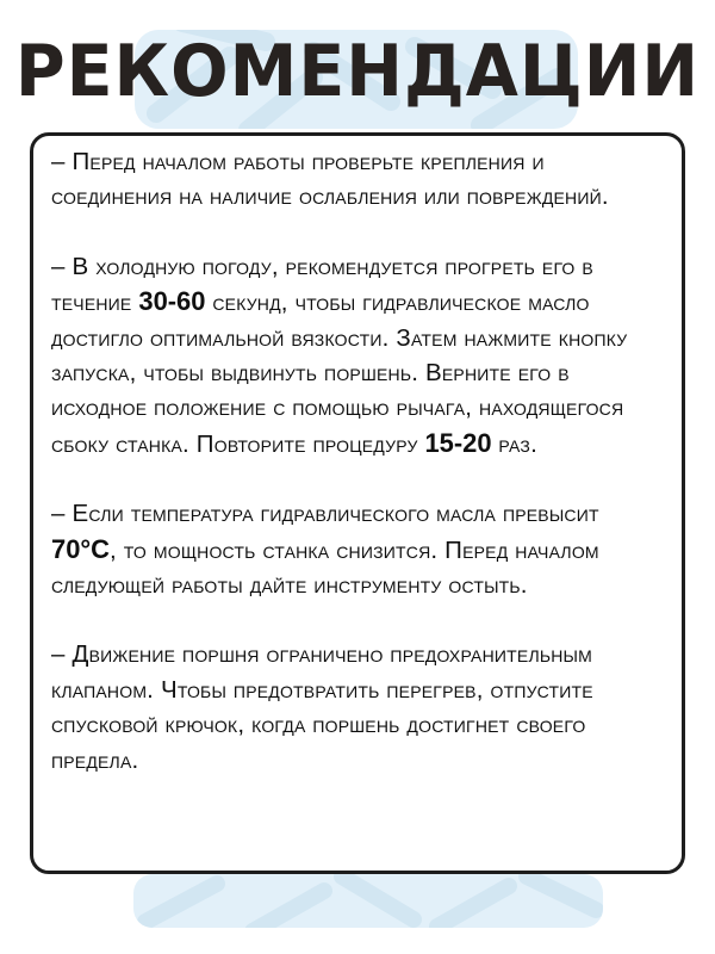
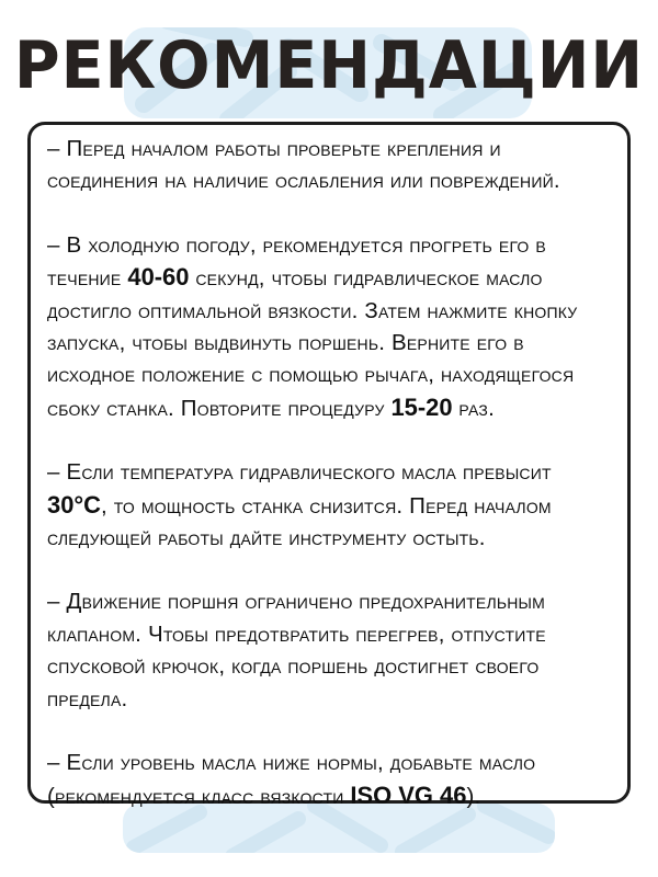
  РЕКОМЕНДАЦИИ
  – Перед началом работы проверьте крепления и соединения на наличие ослабления или повреждений.
- – В холодную погоду, рекомендуется прогреть его в течение 30-60 секунд, чтобы гидравлическое масло достигло оптимальной вязкости. Затем нажмите кнопку запуска, чтобы выдвинуть поршень. Верните его в исходное положение с помощью рычага, находящегося сбоку станка. Повторите процедуру 15-20 раз.
+ – В холодную погоду, рекомендуется прогреть его в течение 40-60 секунд, чтобы гидравлическое масло достигло оптимальной вязкости. Затем нажмите кнопку запуска, чтобы выдвинуть поршень. Верните его в исходное положение с помощью рычага, находящегося сбоку станка. Повторите процедуру 15-20 раз.
- – Если температура гидравлического масла превысит 70°C, то мощность станка снизится. Перед началом следующей работы дайте инструменту остыть.
+ – Если температура гидравлического масла превысит 30°C, то мощность станка снизится. Перед началом следующей работы дайте инструменту остыть.
  – Движение поршня ограничено предохранительным клапаном. Чтобы предотвратить перегрев, отпустите спусковой крючок, когда поршень достигнет своего предела.
+ – Если уровень масла ниже нормы, добавьте масло (рекомендуется класс вязкости ISO VG 46).
